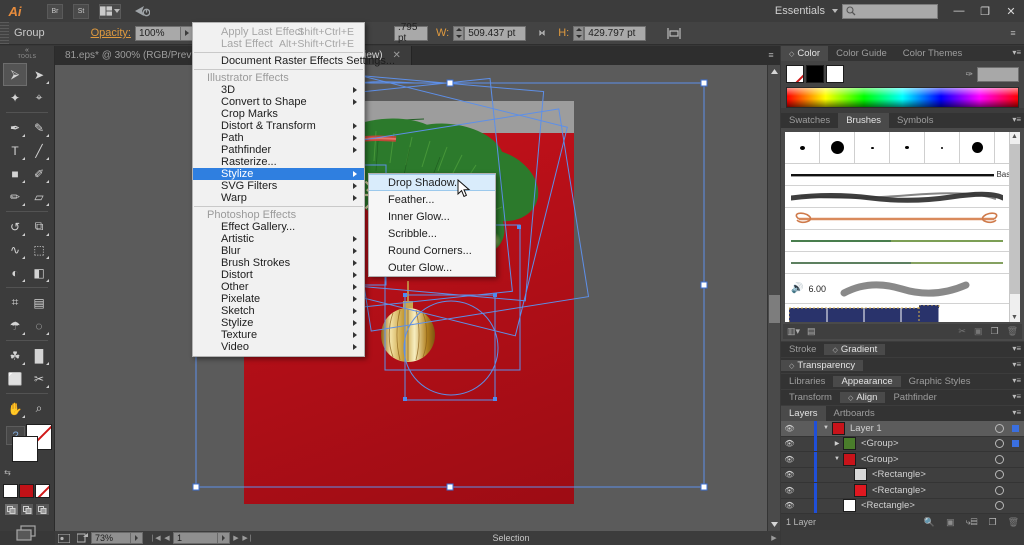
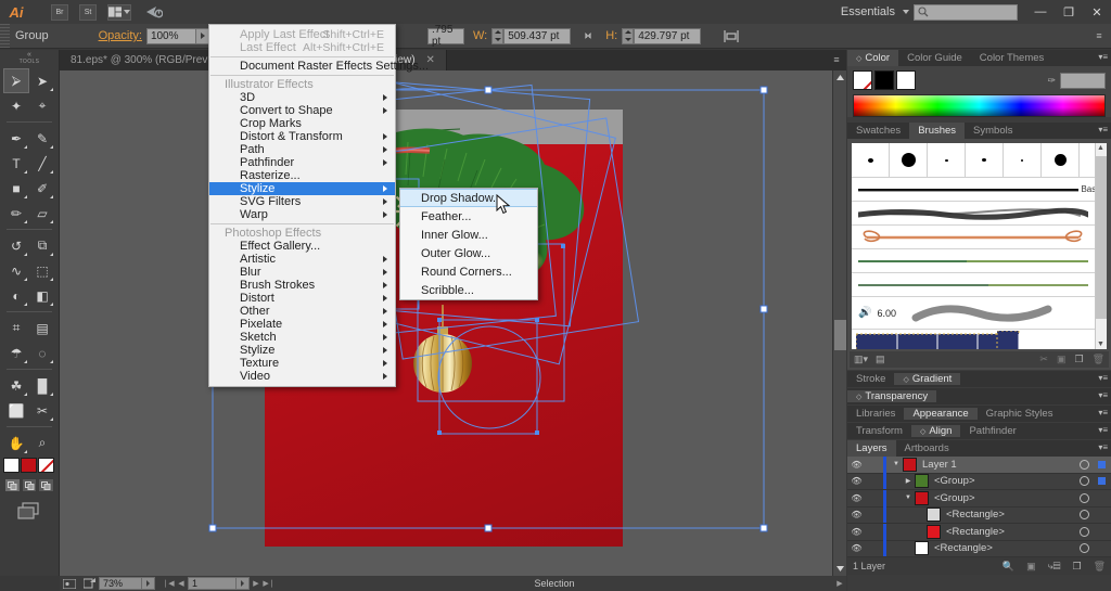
  Ai
  Essentials
  —
  ❐
  ✕
  Group
  Opacity:
  100%
  .795 pt
  W:
  509.437 pt
  H:
  429.797 pt
  ≡
  81.eps* @ 300% (RGB/Prev
  ✕
  ≡
  ⮚
  ➤
  ✦
  ⌖
  ✒
  ✎
  T
  ╱
  ■
  ✐
  ✏
  ▱
  ↺
  ⧉
  ∿
  ⬚
  ◐
  ◧
  ⌗
  ▤
  ☂
  ◌
  ☘
  █
  ⬜
  ✂
  ✋
  ⌕
- ⇆
  Drop Shadow..
  Feather...
  Inner Glow...
- Scribble...
+ Outer Glow...
  Round Corners...
- Outer Glow...
+ Scribble...
  73%
  1
  Selection
  Color
  Color Guide
  Color Themes
  ▾≡
  ✑
  Swatches
  Brushes
  Symbols
  ▾≡
  🔊
  6.00
  ▥▾
  ▤
  ✂
  ▣
  ❐
  🗑
  Stroke
  Gradient
  ▾≡
  Transparency
  ▾≡
  Libraries
  Appearance
  Graphic Styles
  ▾≡
  Transform
  Align
  Pathfinder
  ▾≡
  Layers
  Artboards
  ▾≡
  👁
  Layer 1
  👁
  <Group>
  👁
  <Group>
  👁
  <Rectangle>
  👁
  <Rectangle>
  👁
  <Rectangle>
  1 Layer
  🔍
  ▣
  ⤷▤
  ❐
  🗑
  Apply Last Effect
  Shift+Ctrl+E
  Last Effect
  Alt+Shift+Ctrl+E
  Document Raster Effects Settings...
  Illustrator Effects
  3D
  Convert to Shape
  Crop Marks
  Distort & Transform
  Path
  Pathfinder
  Rasterize...
  Stylize
  SVG Filters
  Warp
  Photoshop Effects
  Effect Gallery...
  Artistic
  Blur
  Brush Strokes
  Distort
  Other
  Pixelate
  Sketch
  Stylize
  Texture
  Video
